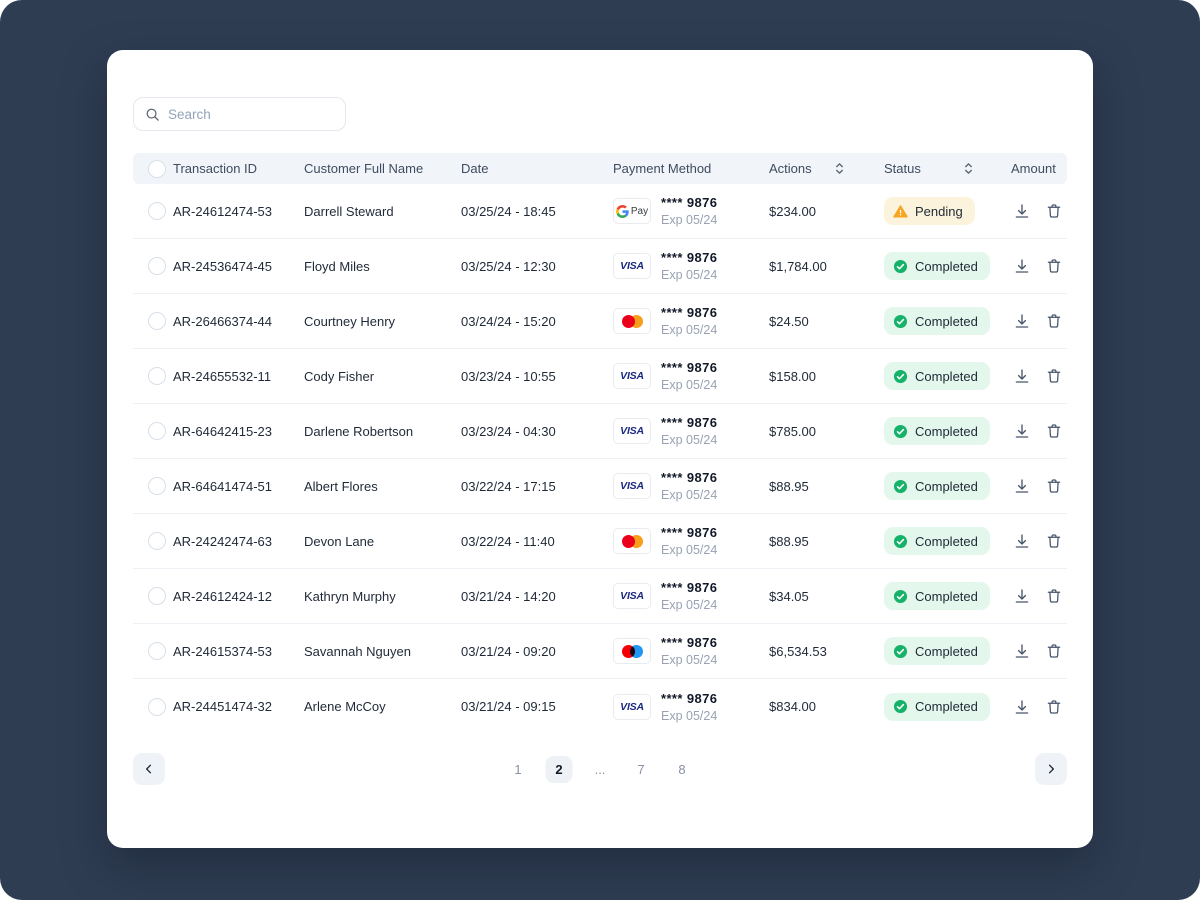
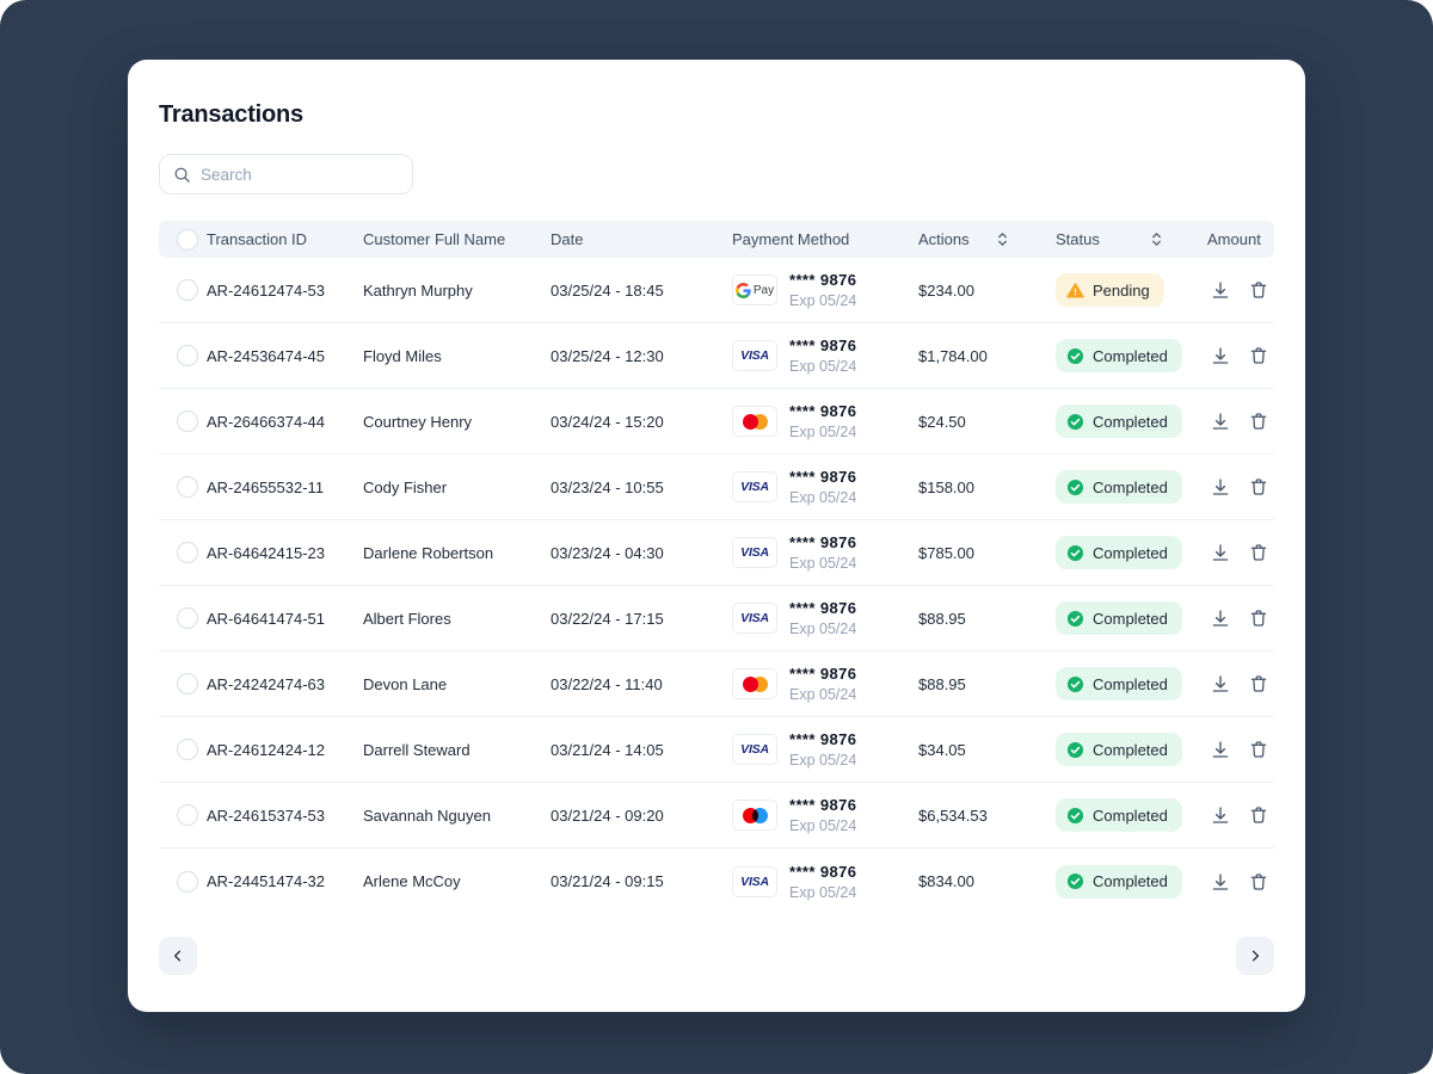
+ Transactions
  Search
  Transaction ID
  Customer Full Name
  Date
  Payment Method
  Actions
  Status
  Amount
  AR-24612474-53
- Darrell Steward
+ Kathryn Murphy
  03/25/24 - 18:45
  Pay
  **** 9876
  Exp 05/24
  $234.00
  Pending
  AR-24536474-45
  Floyd Miles
  03/25/24 - 12:30
  VISA
  **** 9876
  Exp 05/24
  $1,784.00
  Completed
  AR-26466374-44
  Courtney Henry
  03/24/24 - 15:20
  **** 9876
  Exp 05/24
  $24.50
  Completed
  AR-24655532-11
  Cody Fisher
  03/23/24 - 10:55
  VISA
  **** 9876
  Exp 05/24
  $158.00
  Completed
  AR-64642415-23
  Darlene Robertson
  03/23/24 - 04:30
  VISA
  **** 9876
  Exp 05/24
  $785.00
  Completed
  AR-64641474-51
  Albert Flores
  03/22/24 - 17:15
  VISA
  **** 9876
  Exp 05/24
  $88.95
  Completed
  AR-24242474-63
  Devon Lane
  03/22/24 - 11:40
  **** 9876
  Exp 05/24
  $88.95
  Completed
  AR-24612424-12
- Kathryn Murphy
+ Darrell Steward
- 03/21/24 - 14:20
+ 03/21/24 - 14:05
  VISA
  **** 9876
  Exp 05/24
  $34.05
  Completed
  AR-24615374-53
  Savannah Nguyen
  03/21/24 - 09:20
  **** 9876
  Exp 05/24
  $6,534.53
  Completed
  AR-24451474-32
  Arlene McCoy
  03/21/24 - 09:15
  VISA
  **** 9876
  Exp 05/24
  $834.00
  Completed
- 1
- 2
- ...
- 7
- 8
